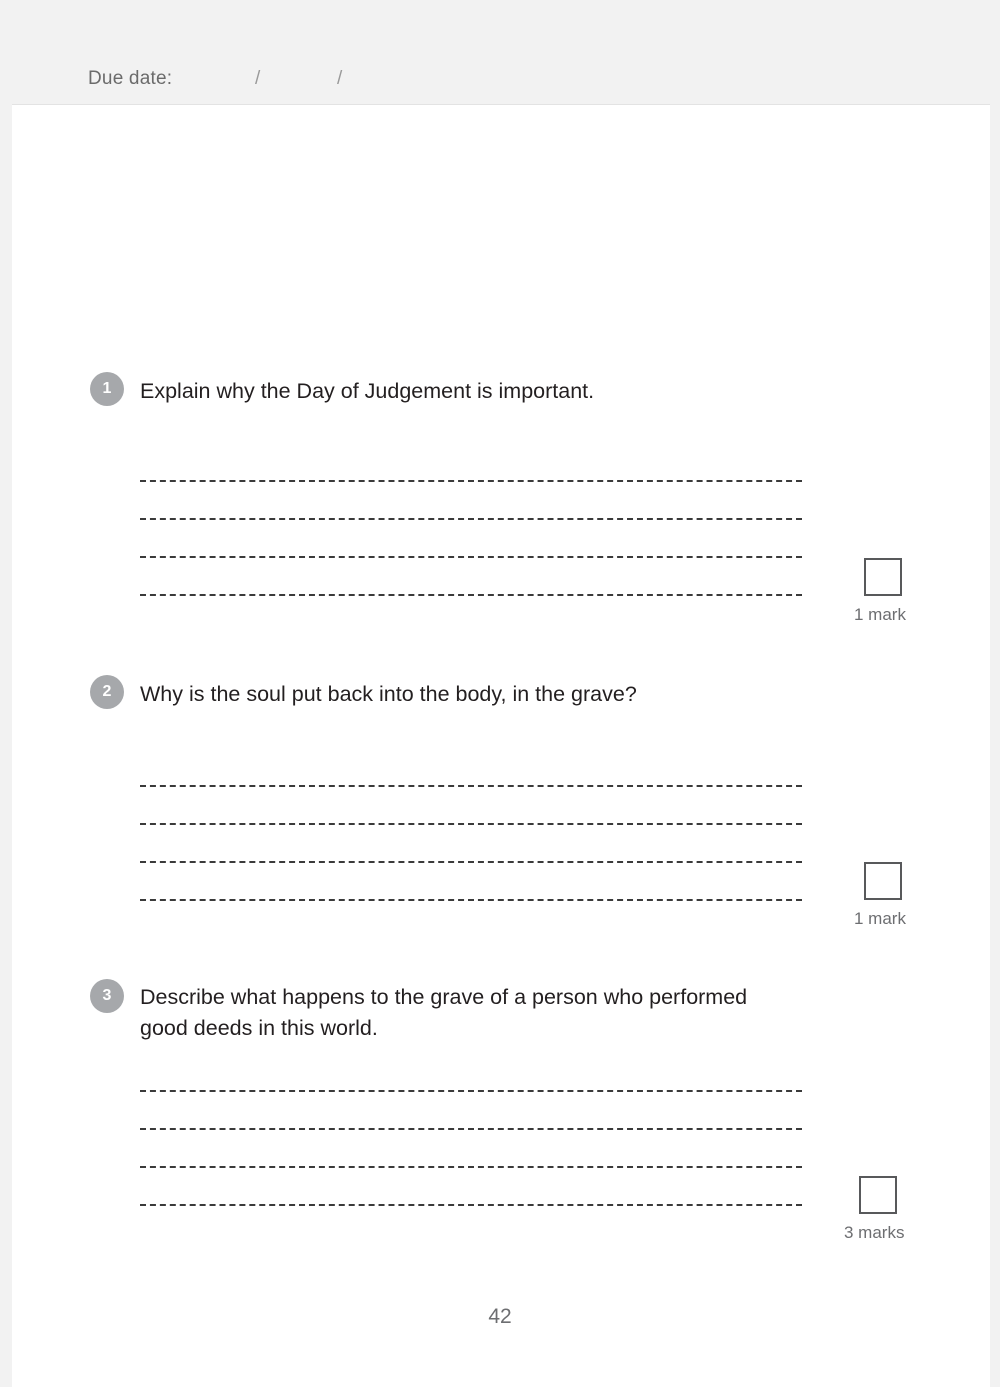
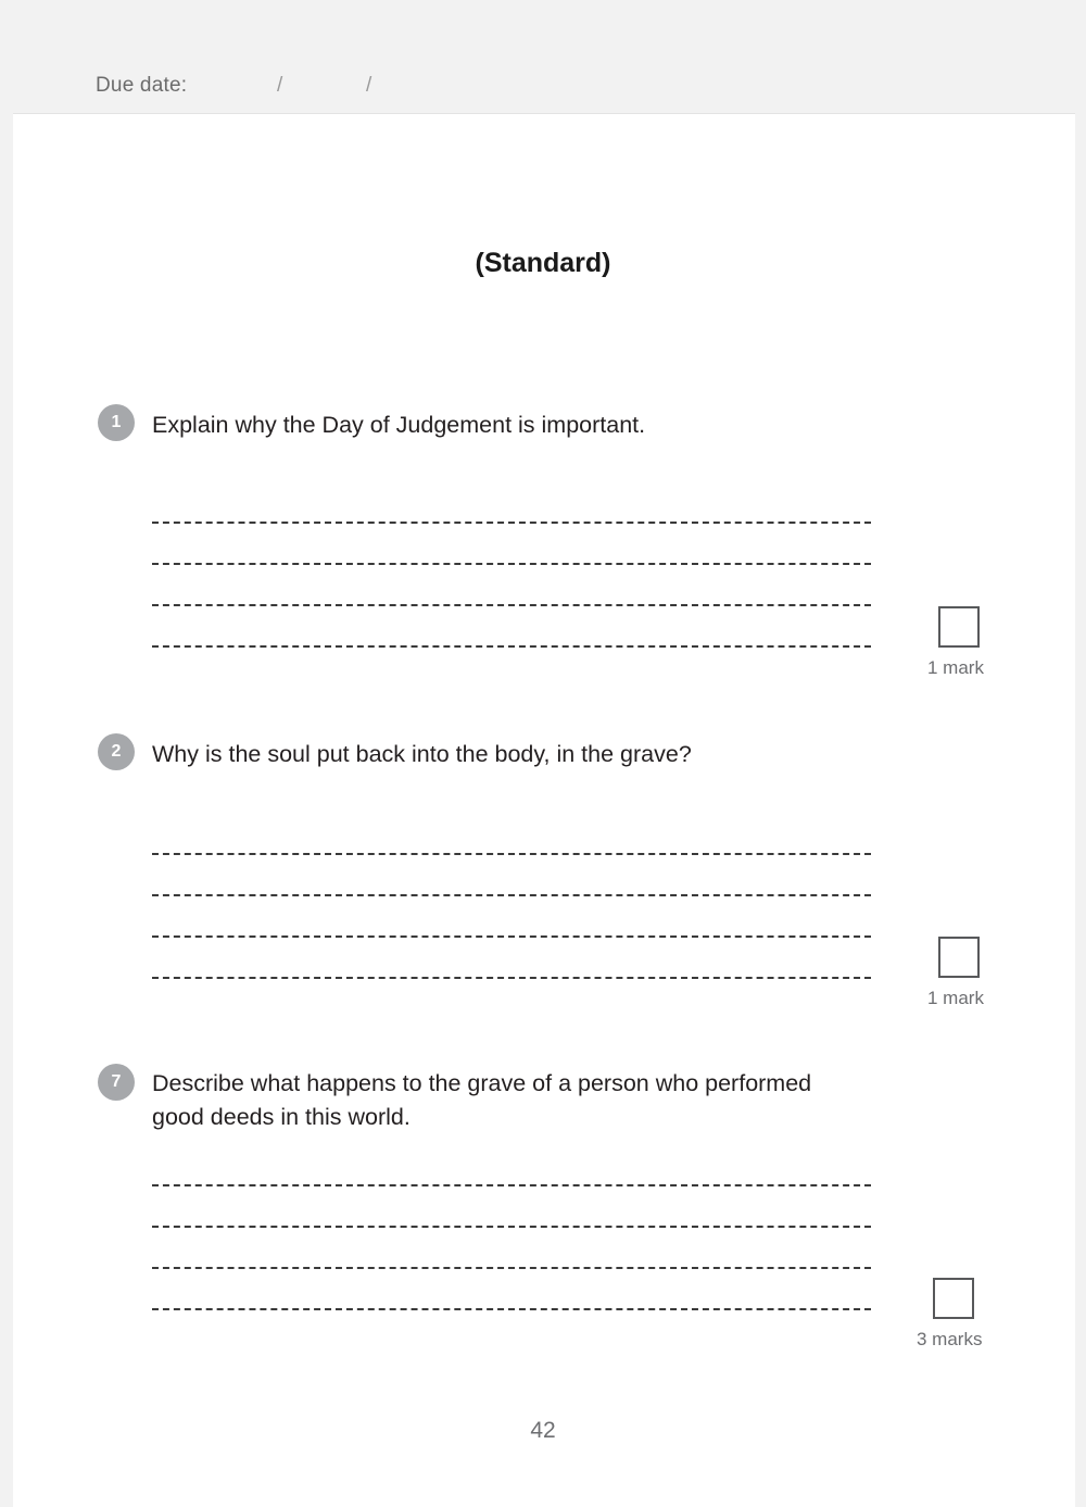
  Due date:
  /
  /
+ (Standard)
  1
  Explain why the Day of Judgement is important.
  1 mark
  2
  Why is the soul put back into the body, in the grave?
  1 mark
- 3
+ 7
  Describe what happens to the grave of a person who performed good deeds in this world.
  3 marks
  42
